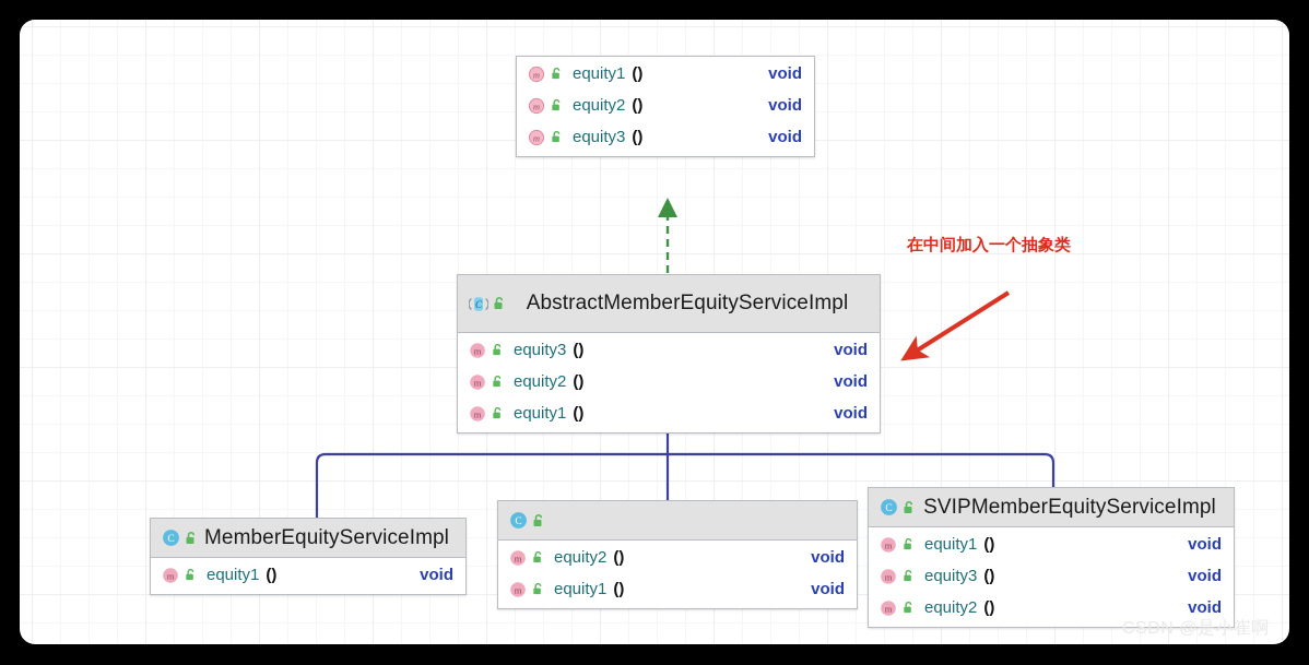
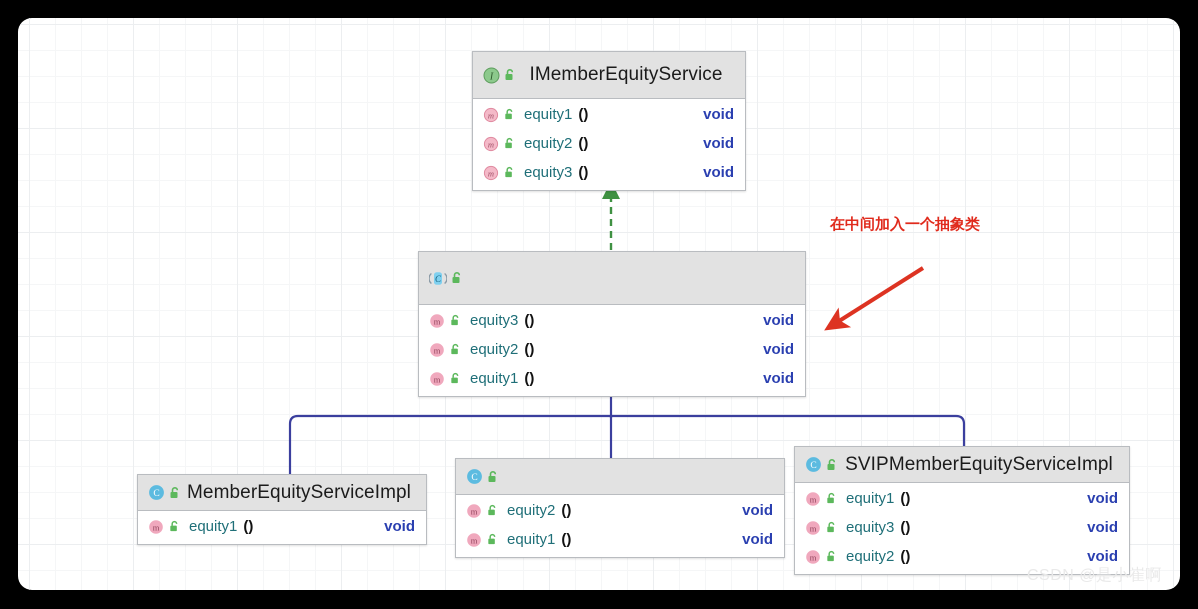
  在中间加入一个抽象类
+ I
+ IMemberEquityService
  m
  equity1
  ()
  void
  m
  equity2
  ()
  void
  m
  equity3
  ()
  void
  C
- AbstractMemberEquityServiceImpl
  m
  equity3
  ()
  void
  m
  equity2
  ()
  void
  m
  equity1
  ()
  void
  C
  MemberEquityServiceImpl
  m
  equity1
  ()
  void
  C
  m
  equity2
  ()
  void
  m
  equity1
  ()
  void
  C
  SVIPMemberEquityServiceImpl
  m
  equity1
  ()
  void
  m
  equity3
  ()
  void
  m
  equity2
  ()
  void
  CSDN @是小崔啊
